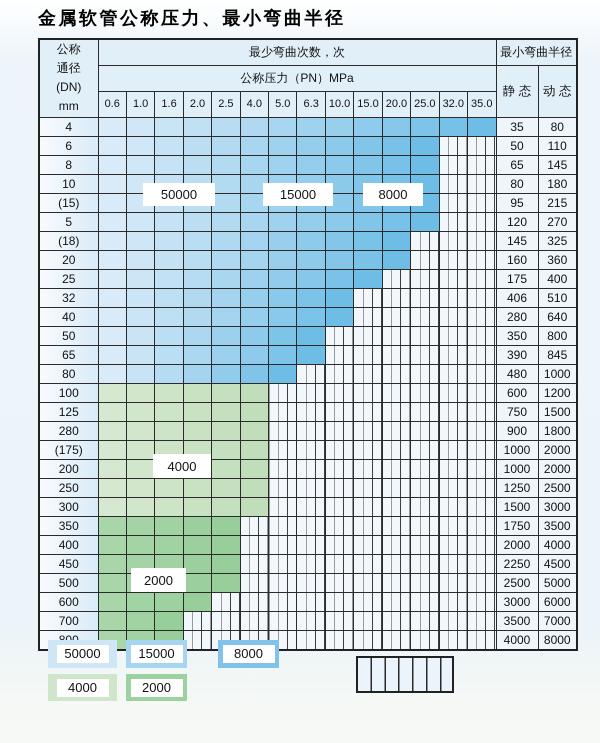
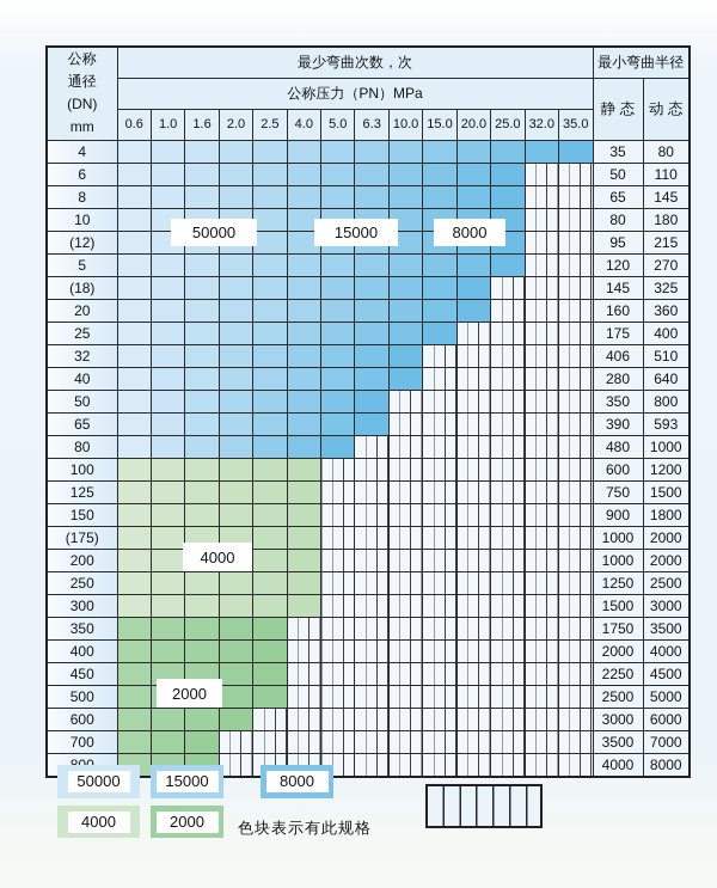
- 金属软管公称压力、最小弯曲半径
  公称 通径 (DN) mm	最少弯曲次数，次	最小弯曲半径
  公称压力（PN）MPa	静 态	动 态
  0.6	1.0	1.6	2.0	2.5	4.0	5.0	6.3	10.0	15.0	20.0	25.0	32.0	35.0
  4															35	80
  6															50	110
  8															65	145
  10															80	180
- (15)															95	215
+ (12)															95	215
  5															120	270
  (18)															145	325
  20															160	360
  25															175	400
  32															406	510
  40															280	640
  50															350	800
- 65															390	845
+ 65															390	593
  80															480	1000
  100															600	1200
  125															750	1500
- 280															900	1800
+ 150															900	1800
  (175)															1000	2000
  200															1000	2000
  250															1250	2500
  300															1500	3000
  350															1750	3500
  400															2000	4000
  450															2250	4500
  500															2500	5000
  600															3000	6000
  700															3500	7000
  															4000	8000
  50000
  15000
  8000
  4000
  2000
  50000
  15000
  8000
  4000
  2000
+ 色块表示有此规格
